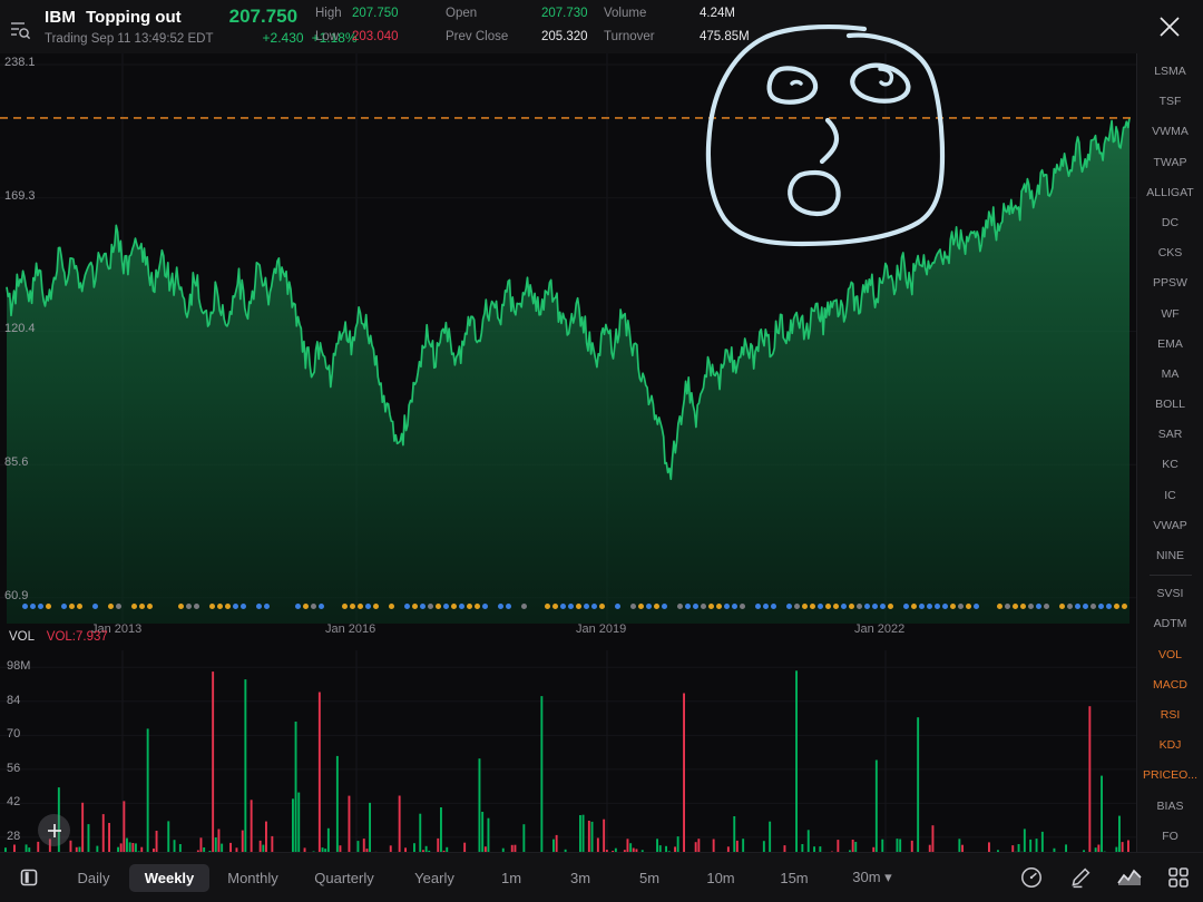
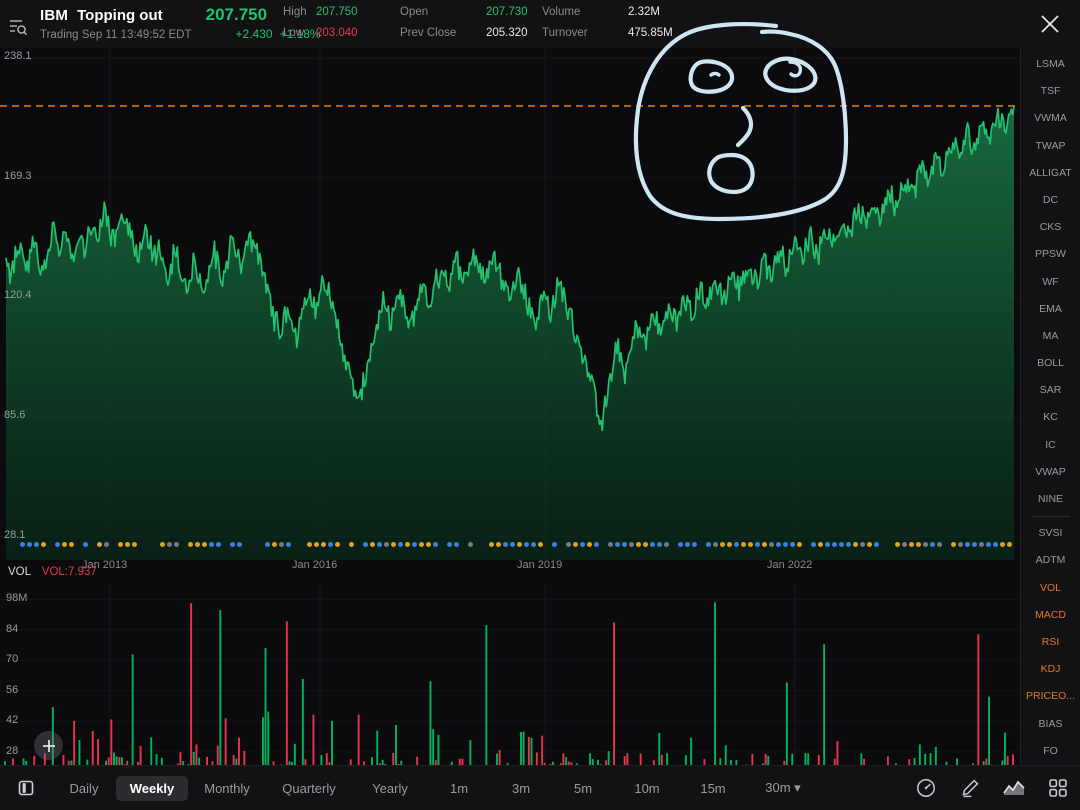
  IBM
  Topping out
  207.750
  Trading Sep 11 13:49:52 EDT
  +2.430
  +1.18%
  High
  207.750
  Open
  207.730
  Volume
- 4.24M
+ 2.32M
  Low
  203.040
  Prev Close
  205.320
  Turnover
  475.85M
  238.1
  169.3
  120.4
  85.6
- 60.9
+ 28.1
  Jan 2013
  Jan 2016
  Jan 2019
  Jan 2022
  VOL VOL:7.937
  98M
  84
  70
  56
  42
  28
  LSMA
  TSF
  VWMA
  TWAP
  ALLIGAT
  DC
  CKS
  PPSW
  WF
  EMA
  MA
  BOLL
  SAR
  KC
  IC
  VWAP
  NINE
  SVSI
  ADTM
  VOL
  MACD
  RSI
  KDJ
  PRICEO...
  BIAS
  FO
  Daily
  Weekly
  Monthly
  Quarterly
  Yearly
  1m
  3m
  5m
  10m
  15m
  30m ▾
